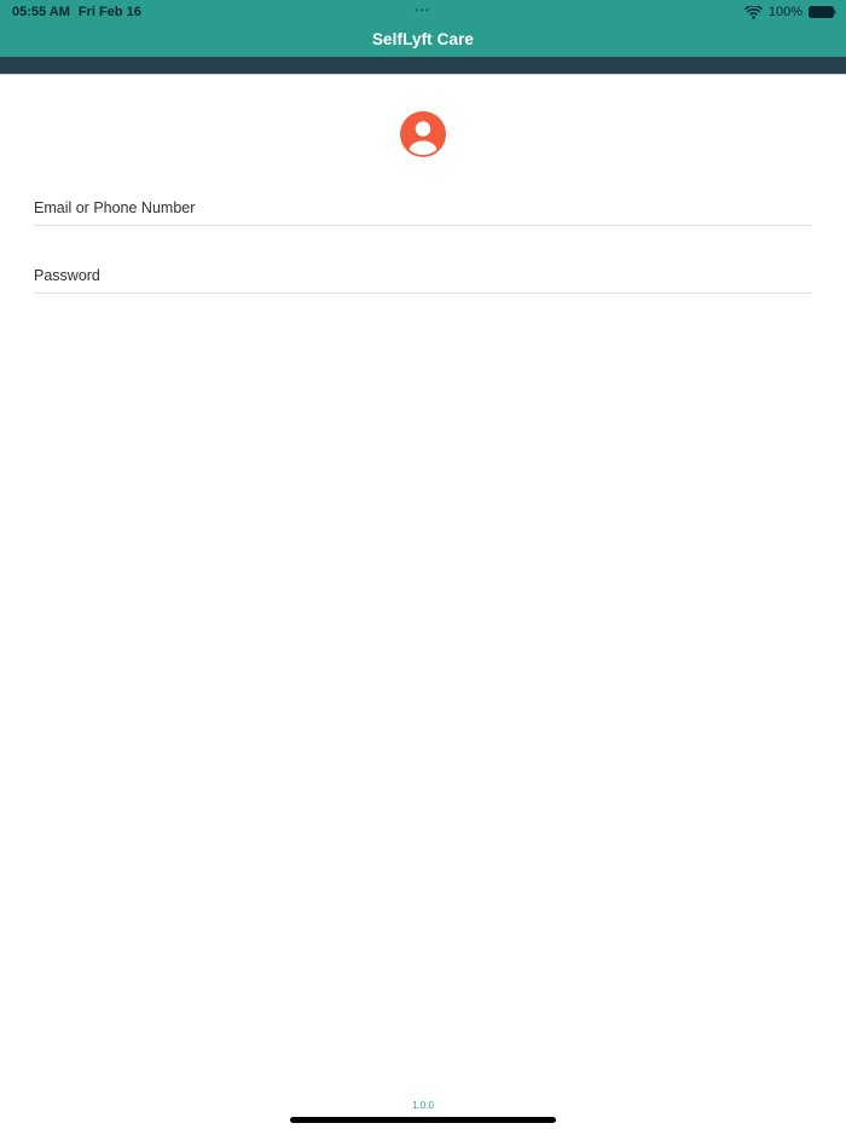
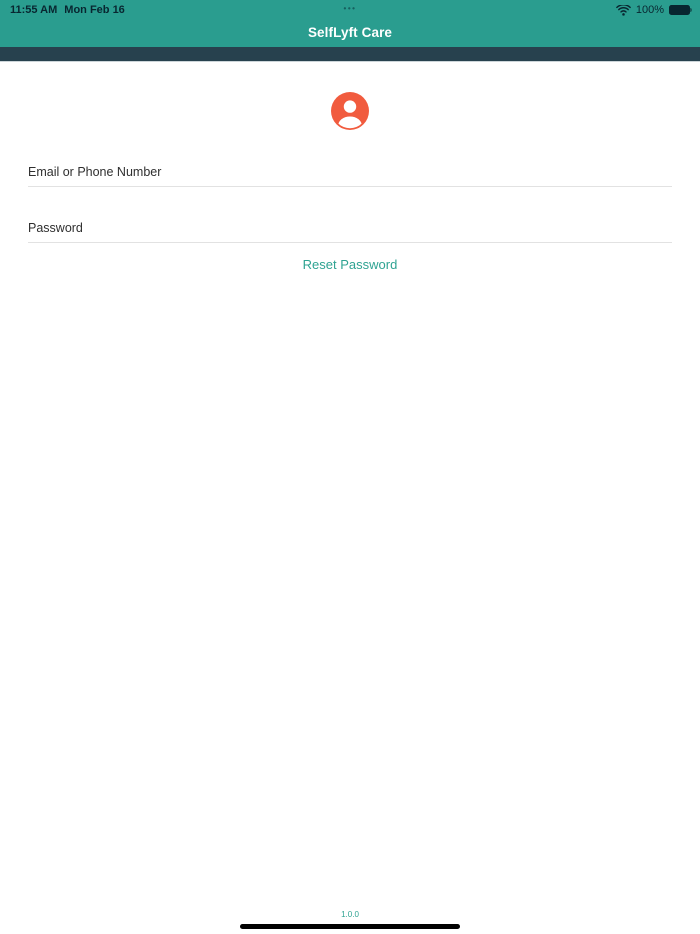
- 05:55 AM
+ 11:55 AM
- Fri Feb 16
+ Mon Feb 16
  •••
  100%
  SelfLyft Care
  Email or Phone Number
  Password
+ Reset Password
  1.0.0
